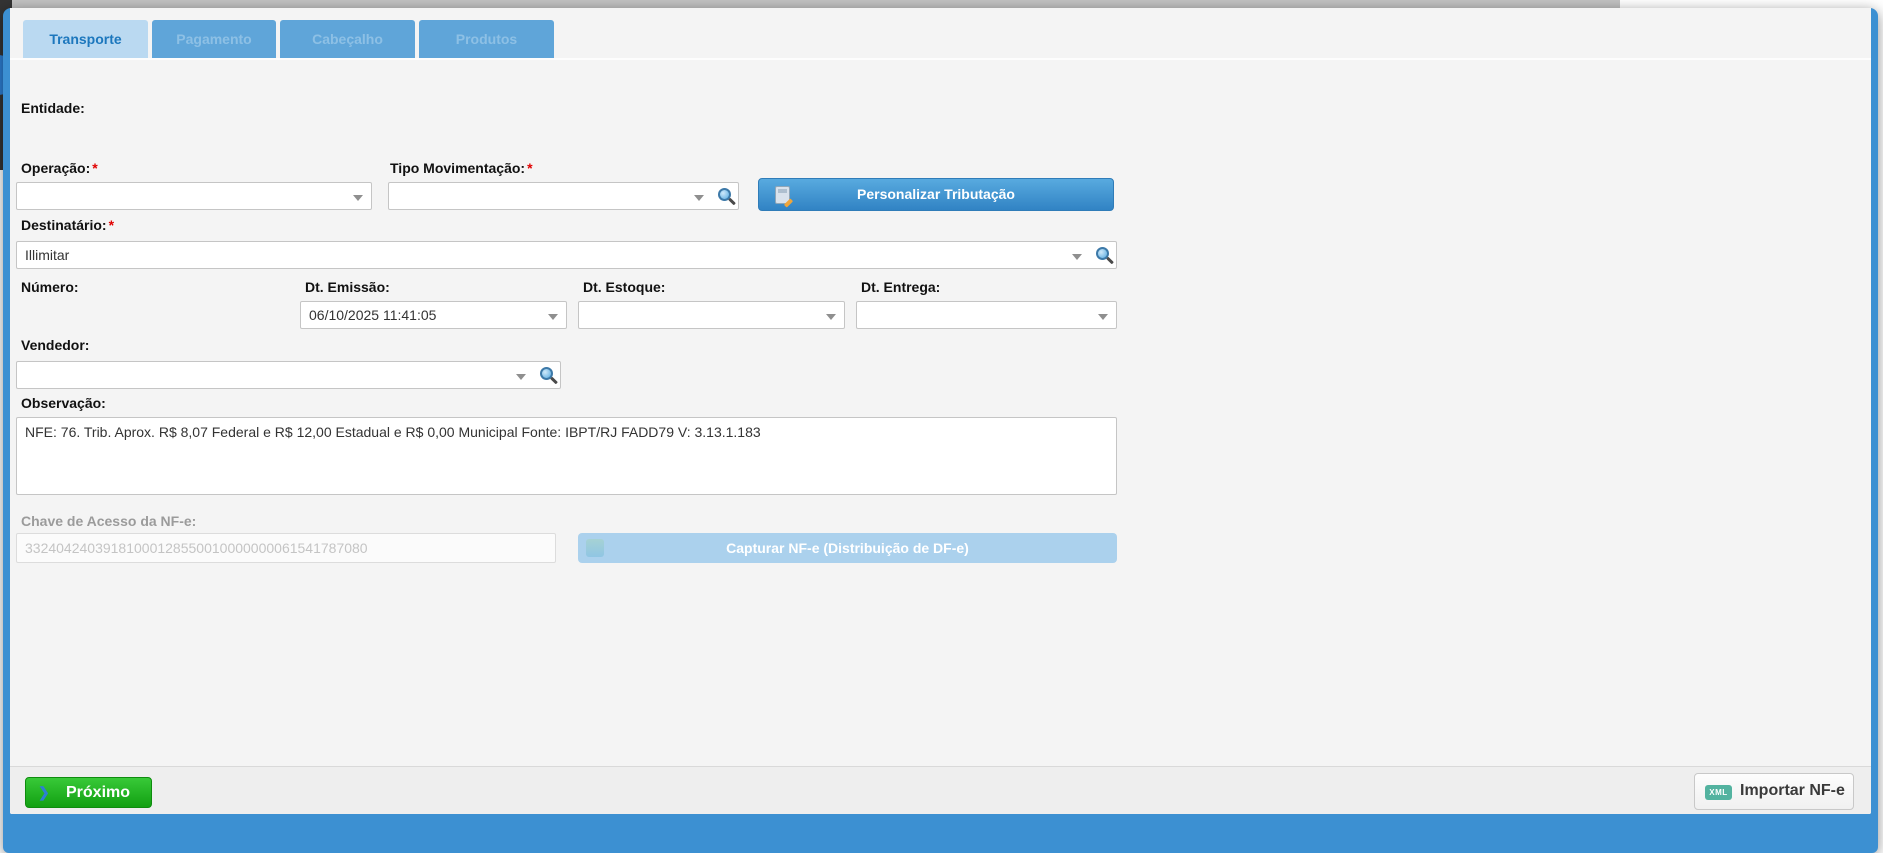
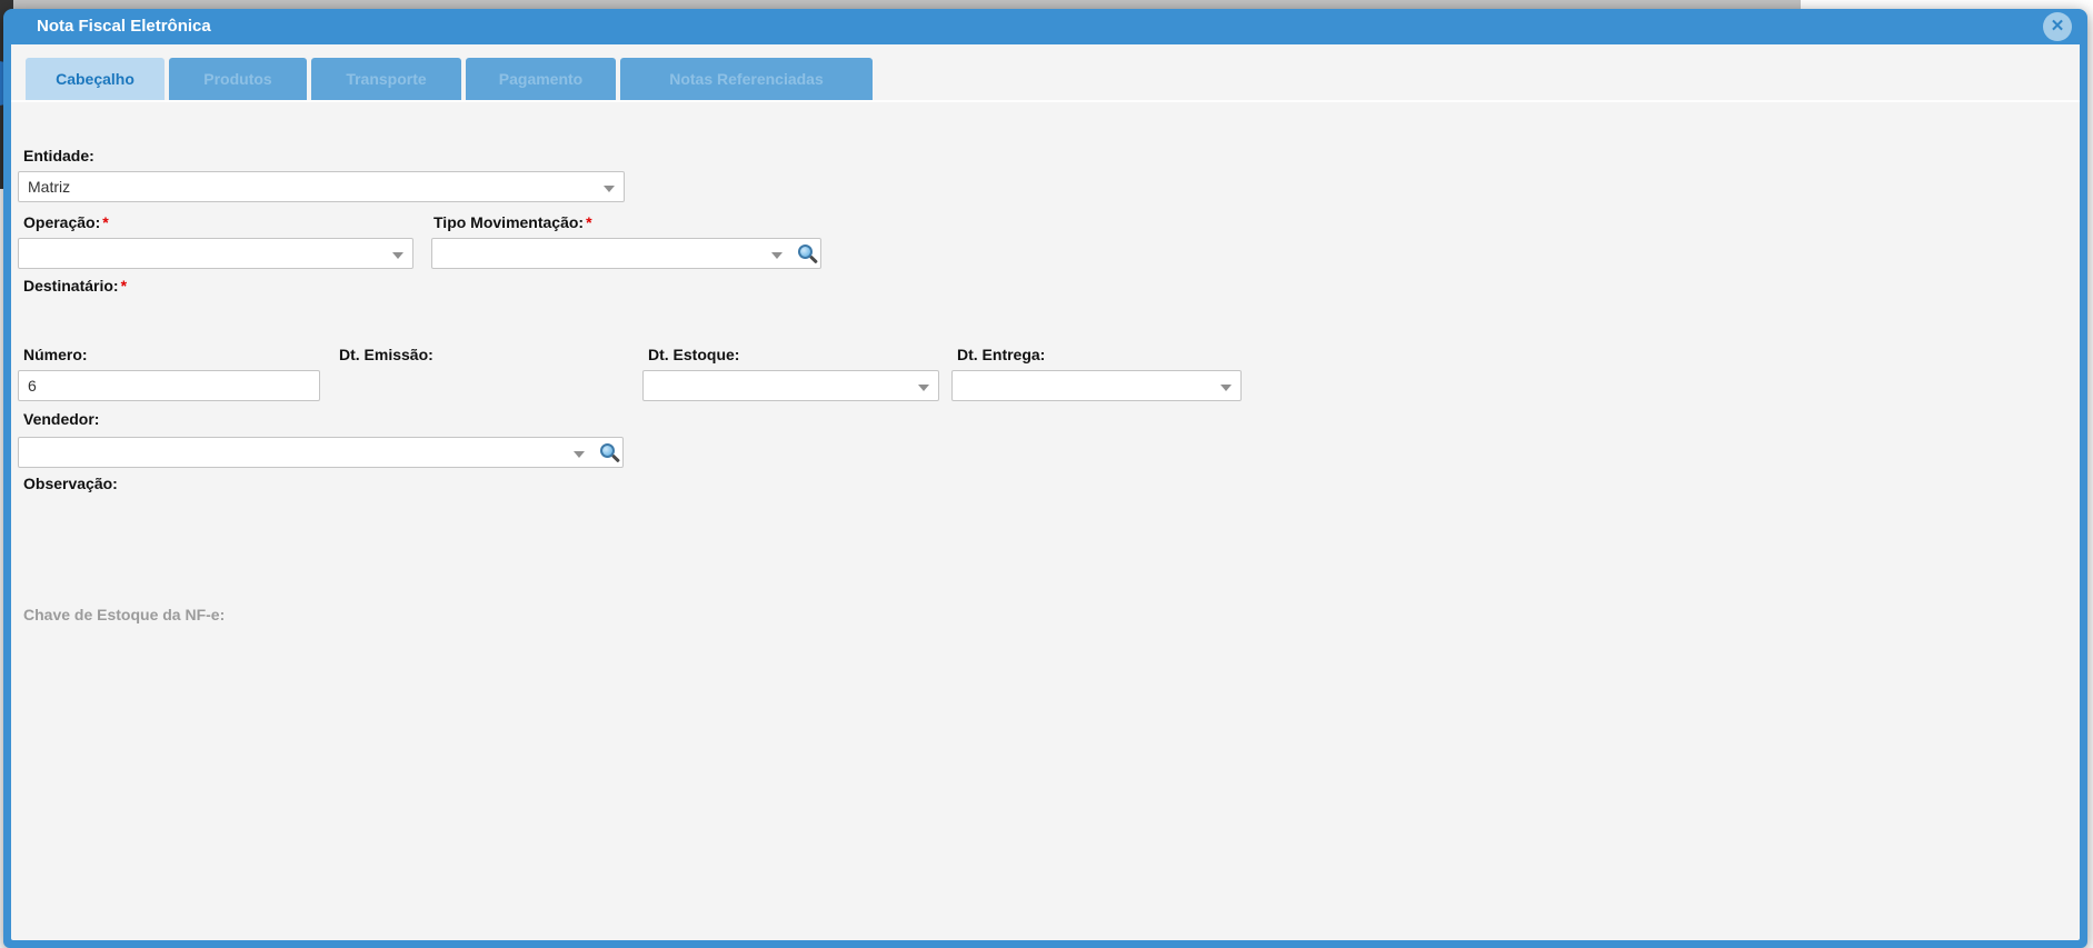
+ Nota Fiscal Eletrônica
+ ✕
- Transporte
+ Cabeçalho
- Pagamento
+ Produtos
- Cabeçalho
+ Transporte
- Produtos
+ Pagamento
+ Notas Referenciadas
  Entidade:
+ Matriz
  Operação: *
  Tipo Movimentação: *
- Personalizar Tributação
  Destinatário: *
- Illimitar
  Número:
+ 6
  Dt. Emissão:
- 06/10/2025 11:41:05
  Dt. Estoque:
  Dt. Entrega:
  Vendedor:
  Observação:
- NFE: 76. Trib. Aprox. R$ 8,07 Federal e R$ 12,00 Estadual e R$ 0,00 Municipal Fonte: IBPT/RJ FADD79 V: 3.13.1.183
- Chave de Acesso da NF-e:
+ Chave de Estoque da NF-e:
- 33240424039181000128550010000000061541787080
- Capturar NF-e (Distribuição de DF-e)
- ❯
- Próximo
- XML
- Importar NF-e
